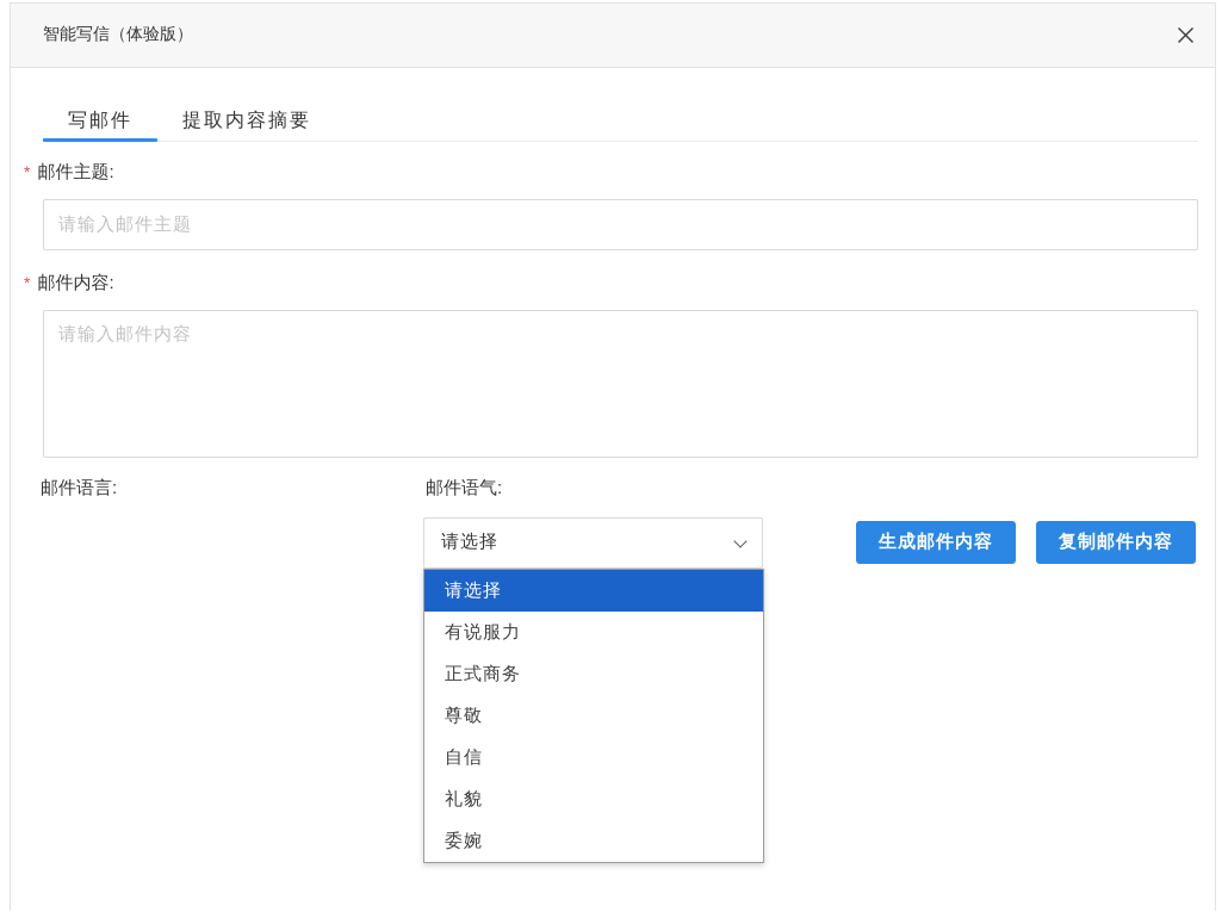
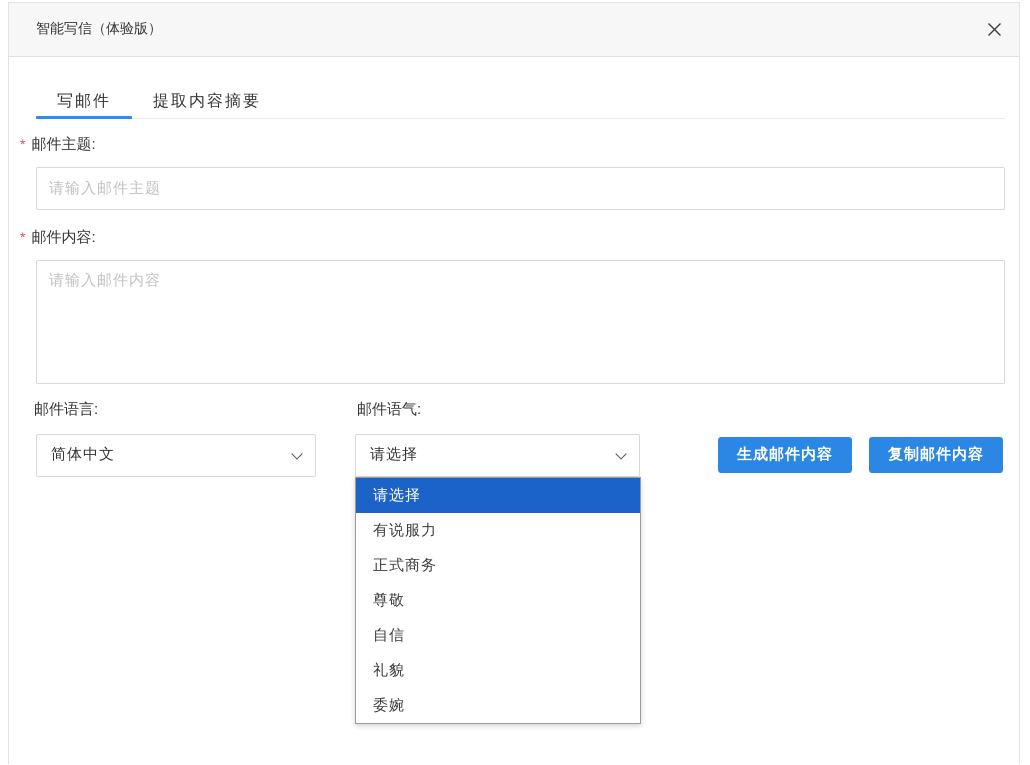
  智能写信（体验版）
  写邮件
  提取内容摘要
  * 邮件主题:
  请输入邮件主题
  * 邮件内容:
  请输入邮件内容
  邮件语言:
  邮件语气:
+ 简体中文
  请选择
  生成邮件内容
  复制邮件内容
  请选择
  有说服力
  正式商务
  尊敬
  自信
  礼貌
  委婉
